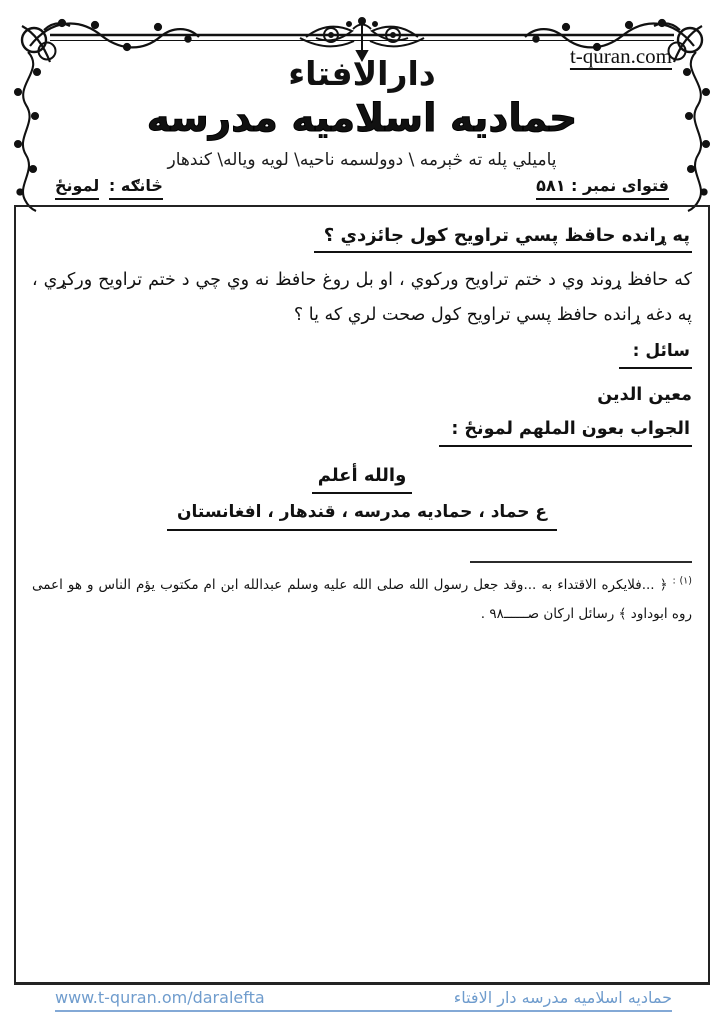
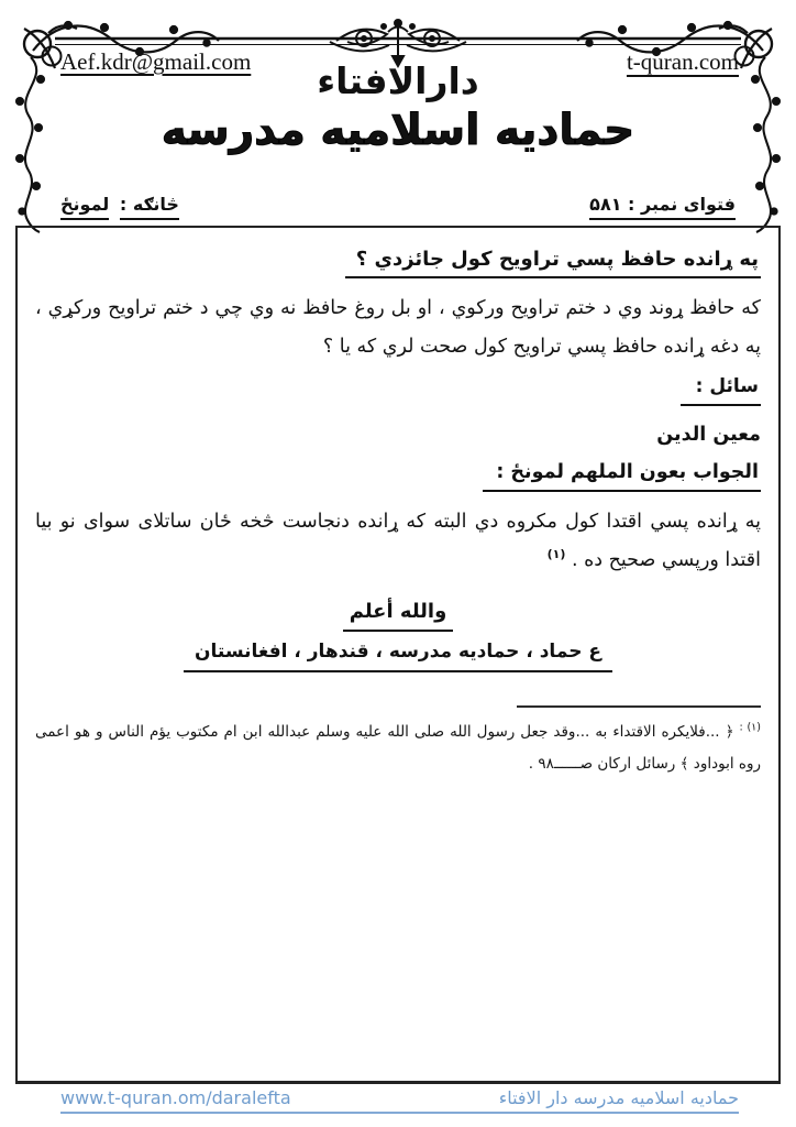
+ Aef.kdr@gmail.com
  t-quran.com
  دارالافتاء
  حماديه اسلاميه مدرسه
- پاميلي پله ته څېرمه \ دوولسمه ناحيه\ لويه وياله\ کندهار
  څانګه : لمونځ
  فتوای نمبر : ۵۸۱
  په ړانده حافظ پسي تراويح کول جائزدي ؟
  كه حافظ ړوند وي د ختم تراويح وركوي ، او بل روغ حافظ نه وي چي د ختم تراويح وركړي ، په دغه ړانده حافظ پسي تراويح كول صحت لري كه يا ؟
  سائل :
  معين الدين
  الجواب بعون الملهم لمونځ :
+ په ړانده پسي اقتدا كول مكروه دي البته كه ړانده دنجاست څخه ځان ساتلای سوای نو بيا اقتدا ورپسي صحيح ده . (١)
  والله أعلم
  ع حماد ، حماديه مدرسه ، قندهار ، افغانستان
  (١) : ﴿ ...فلايكره الاقتداء به ...وقد جعل رسول الله صلى الله عليه وسلم عبدالله ابن ام مكتوب يؤم الناس و هو اعمى روه ابوداود ﴾ رسائل اركان صــــــ۹۸ .
  www.t-quran.om/daralefta
  حماديه اسلاميه مدرسه دار الافتاء
